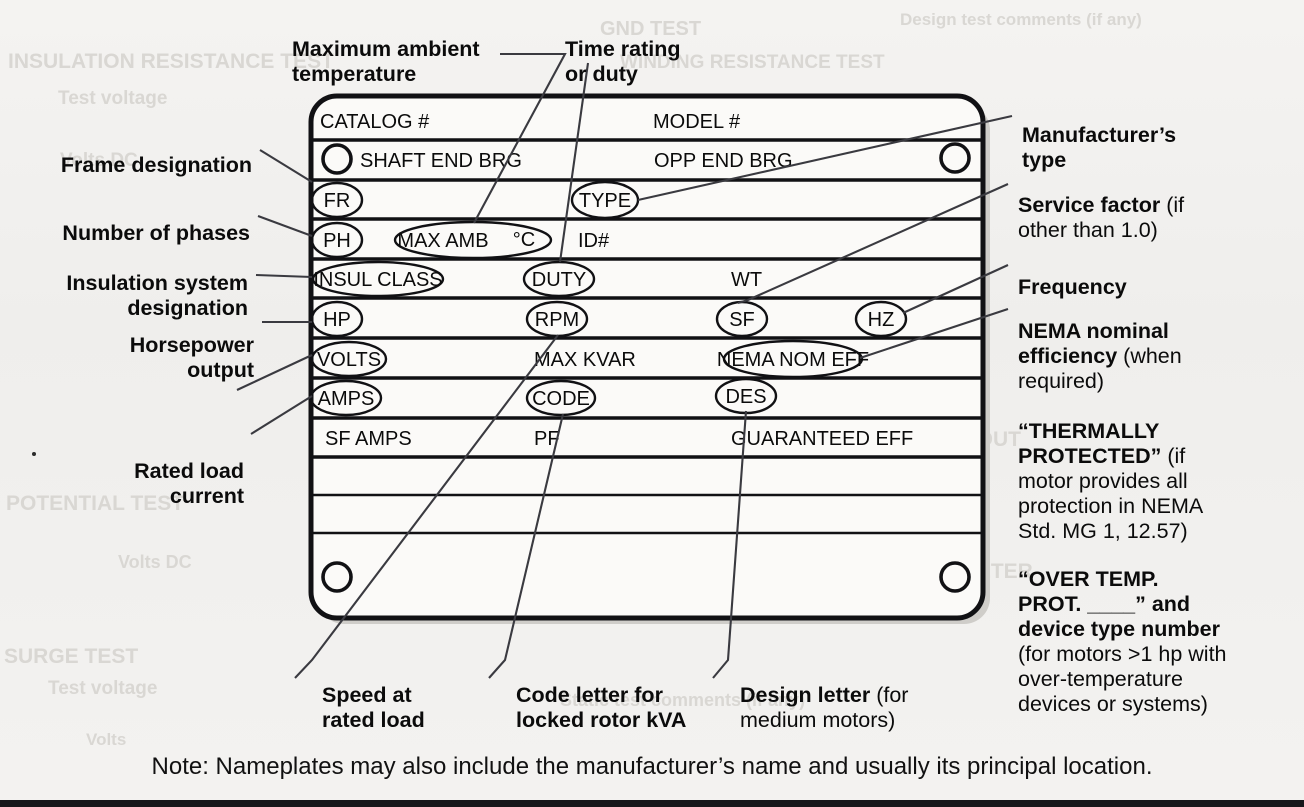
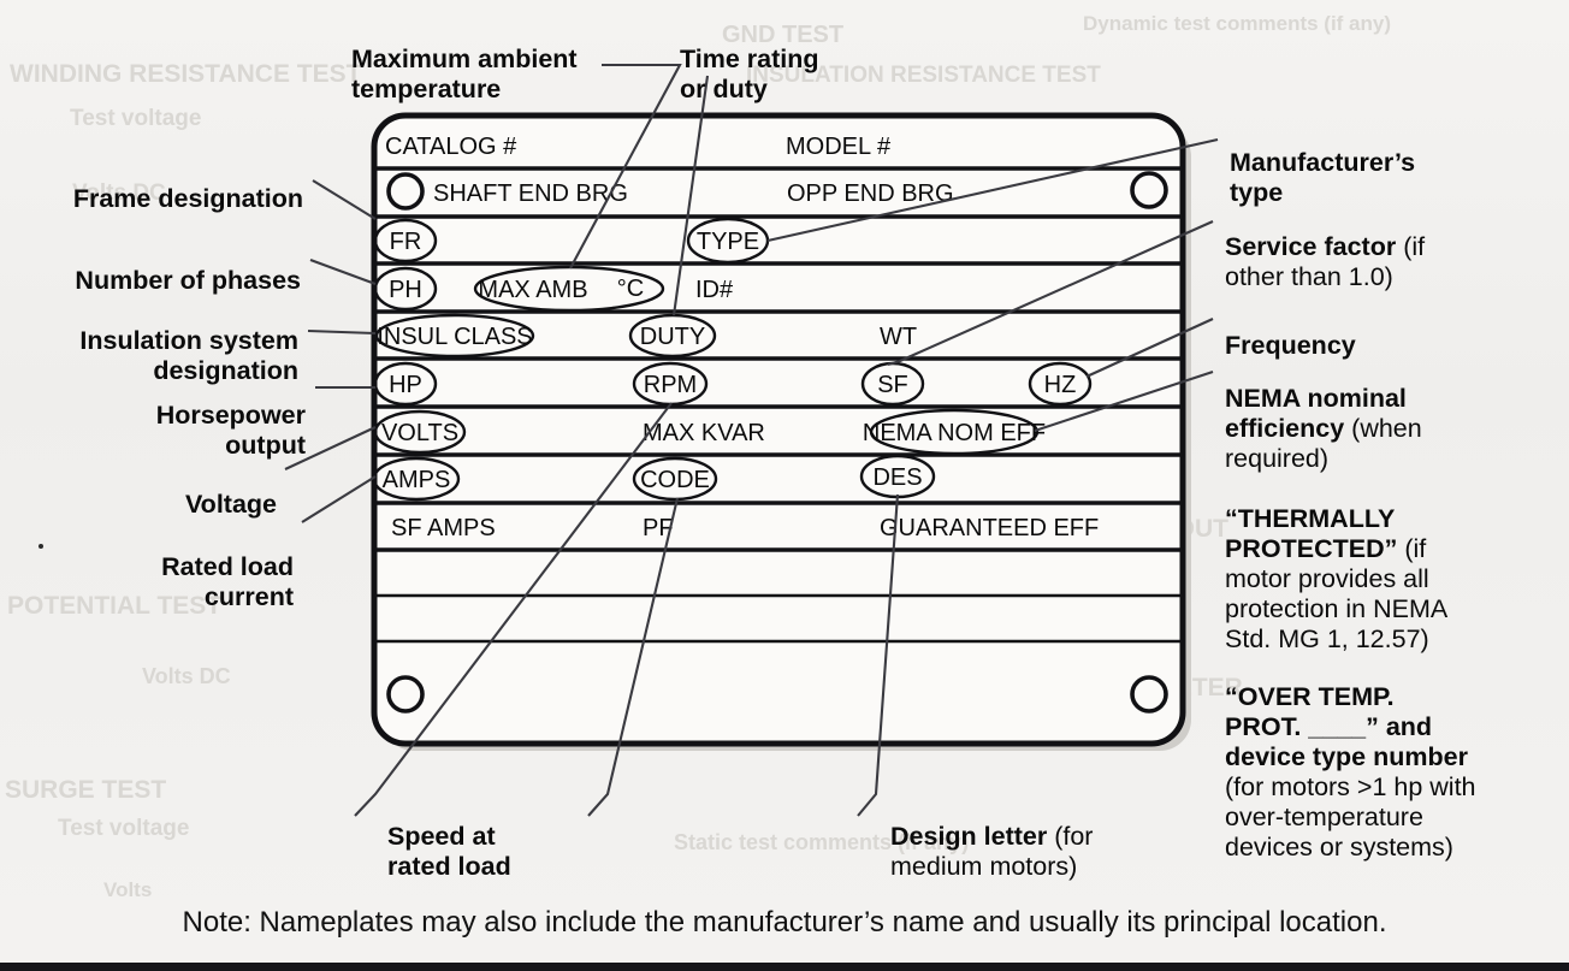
- INSULATION RESISTANCE TEST
+ WINDING RESISTANCE TEST
  Test voltage
  Volts DC
  POTENTIAL TEST
  Volts DC
  SURGE TEST
  Test voltage
  Volts
- Design test comments (if any)
+ Dynamic test comments (if any)
  GND TEST
- WINDING RESISTANCE TEST
+ INSULATION RESISTANCE TEST
  Static test comments (if any)
  CATALOG #
  MODEL #
  SHAFT END BRG
  OPP END BRG
  FR
  TYPE
  PH
  MAX AMB
  °C
  ID#
  INSUL CLASS
  DUTY
  WT
  HP
  RPM
  SF
  HZ
  VOLTS
  MAX KVAR
  NEMA NOM EFF
  AMPS
  CODE
  DES
  SF AMPS
  PF
  GUARANTEED EFF
  Maximum ambient
  temperature
  Time rating
  or duty
  Frame designation
  Number of phases
  Insulation system
  designation
  Horsepower
  output
+ Voltage
  Rated load
  current
  Manufacturer’s
  type
  Service factor (if
  other than 1.0)
  Frequency
  NEMA nominal
  efficiency (when
  required)
  “THERMALLY
  PROTECTED” (if
  motor provides all
  protection in NEMA
  Std. MG 1, 12.57)
  “OVER TEMP.
  PROT. ____” and
  device type number
  (for motors >1 hp with
  over-temperature
  devices or systems)
  Speed at
  rated load
- Code letter for
- locked rotor kVA
  Design letter (for
  medium motors)
  Note: Nameplates may also include the manufacturer’s name and usually its principal location.
